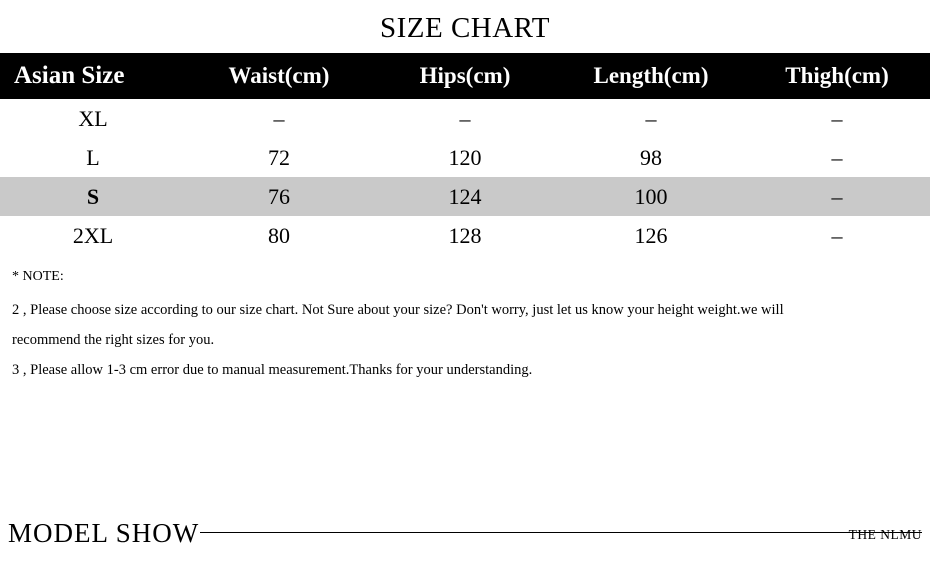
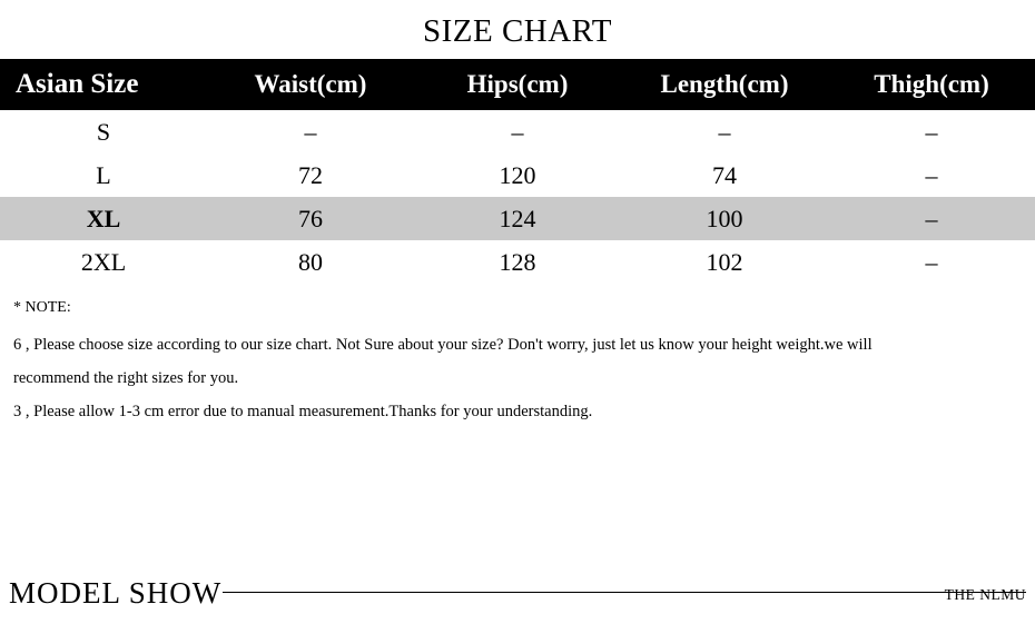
  SIZE CHART
  Asian Size	Waist(cm)	Hips(cm)	Length(cm)	Thigh(cm)
- XL	–	–	–	–
+ S	–	–	–	–
- L	72	120	98	–
+ L	72	120	74	–
- S	76	124	100	–
+ XL	76	124	100	–
- 2XL	80	128	126	–
+ 2XL	80	128	102	–
  * NOTE:
- 2 , Please choose size according to our size chart. Not Sure about your size? Don't worry, just let us know your height weight.we will
+ 6 , Please choose size according to our size chart. Not Sure about your size? Don't worry, just let us know your height weight.we will
  recommend the right sizes for you.
  3 , Please allow 1-3 cm error due to manual measurement.Thanks for your understanding.
  MODEL SHOW
  THE NLMU
